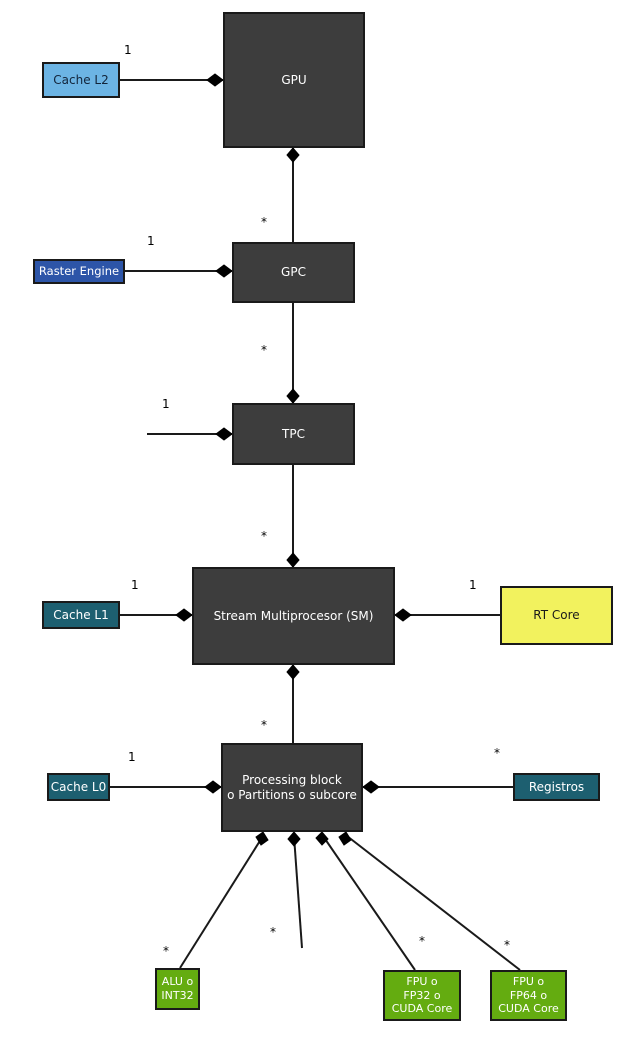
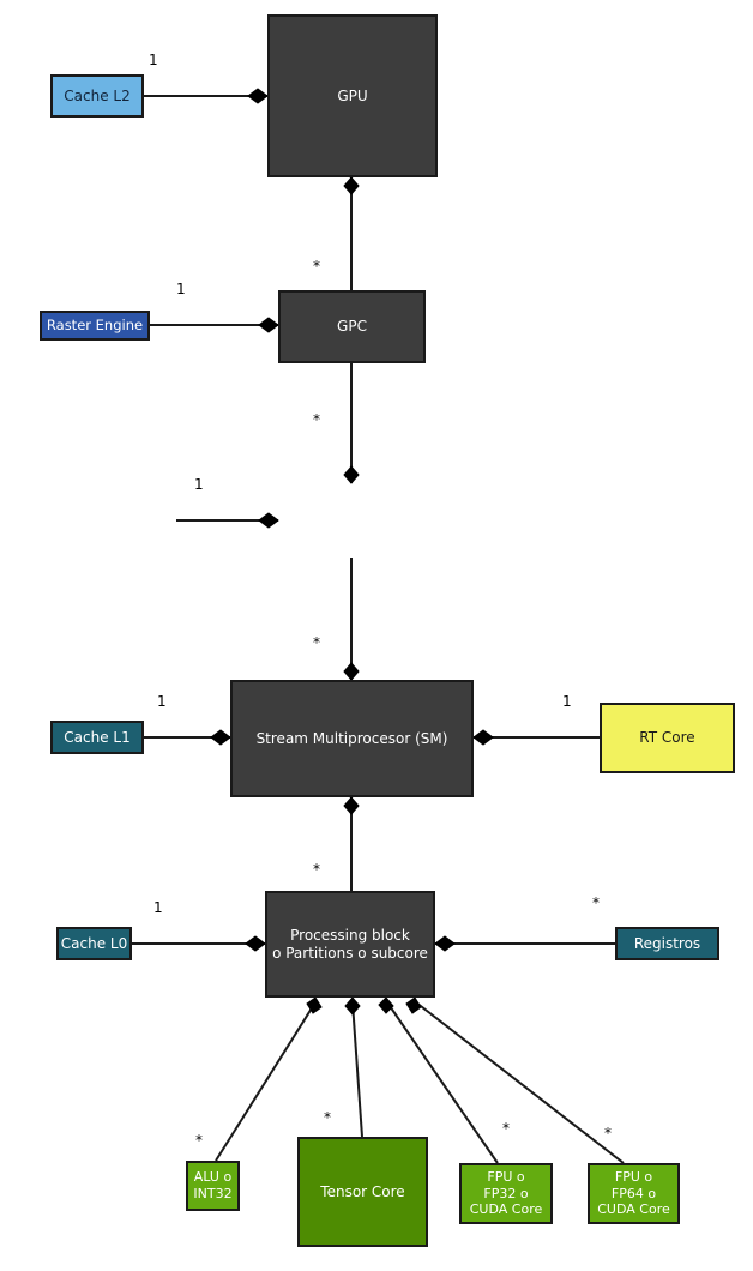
  GPU
  Cache L2
  GPC
  Raster Engine
- TPC
  Stream Multiprocesor (SM)
  Cache L1
  RT Core
  Processing block
  o Partitions o subcore
  Cache L0
  Registros
  ALU o
  INT32
+ Tensor Core
  FPU o
  FP32 o
  CUDA Core
  FPU o
  FP64 o
  CUDA Core
  1
  *
  1
  *
  1
  *
  1
  1
  *
  1
  *
  *
  *
  *
  *
